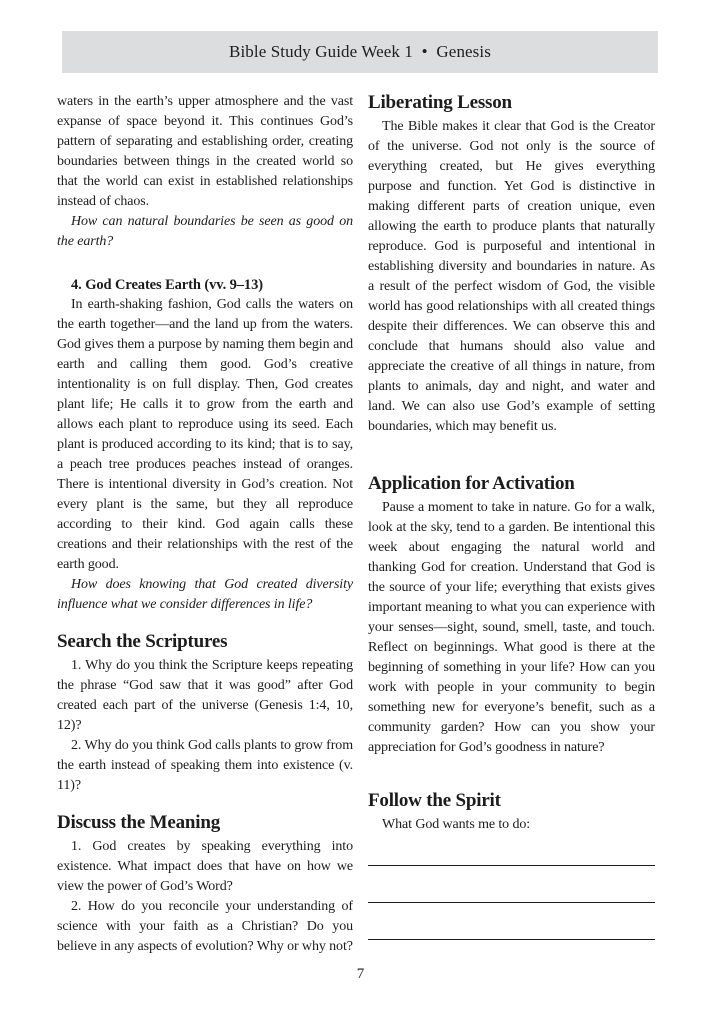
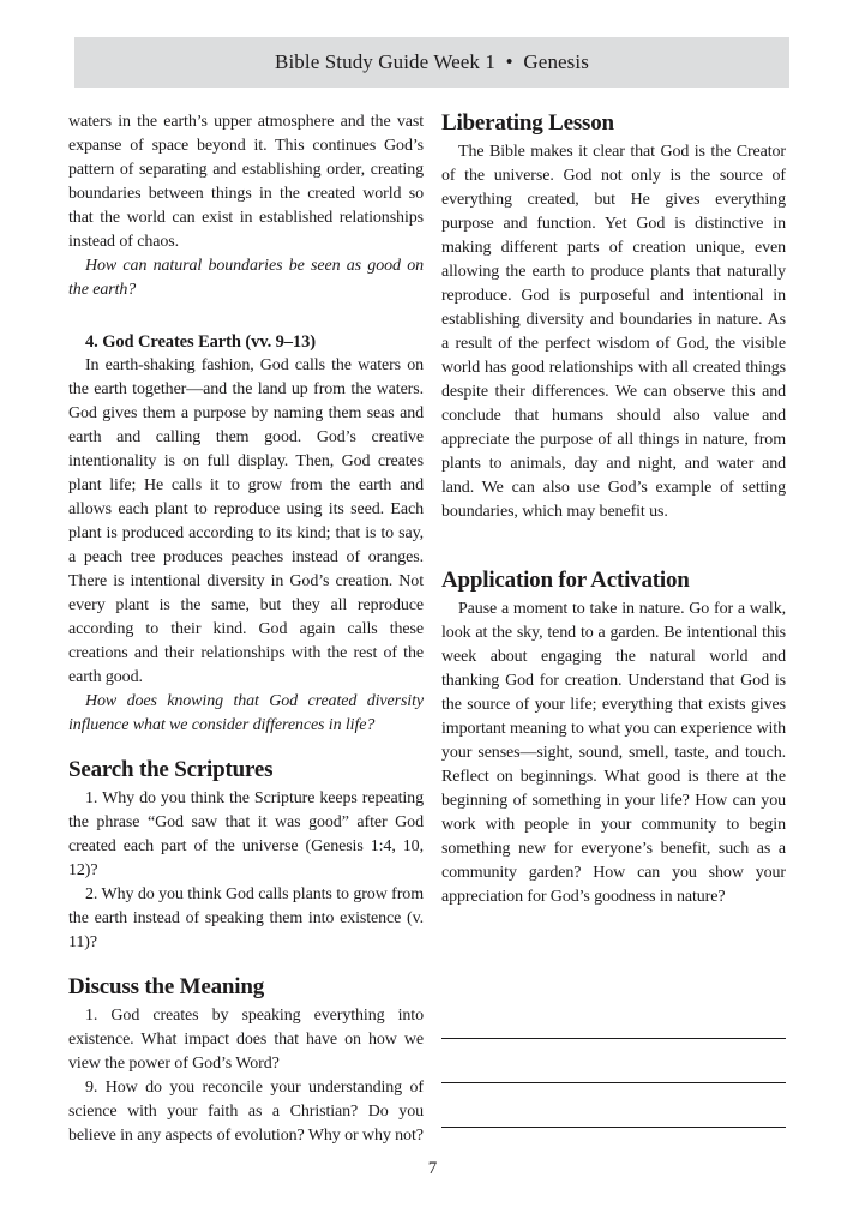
  Bible Study Guide Week 1 • Genesis
  waters in the earth’s upper atmosphere and the vast expanse of space beyond it. This continues God’s pattern of separating and establishing order, creating boundaries between things in the created world so that the world can exist in established relationships instead of chaos.
  How can natural boundaries be seen as good on the earth?
  4. God Creates Earth (vv. 9–13)
- In earth-shaking fashion, God calls the waters on the earth together—and the land up from the waters. God gives them a purpose by naming them begin and earth and calling them good. God’s creative intentionality is on full display. Then, God creates plant life; He calls it to grow from the earth and allows each plant to reproduce using its seed. Each plant is produced according to its kind; that is to say, a peach tree produces peaches instead of oranges. There is intentional diversity in God’s creation. Not every plant is the same, but they all reproduce according to their kind. God again calls these creations and their relationships with the rest of the earth good.
+ In earth-shaking fashion, God calls the waters on the earth together—and the land up from the waters. God gives them a purpose by naming them seas and earth and calling them good. God’s creative intentionality is on full display. Then, God creates plant life; He calls it to grow from the earth and allows each plant to reproduce using its seed. Each plant is produced according to its kind; that is to say, a peach tree produces peaches instead of oranges. There is intentional diversity in God’s creation. Not every plant is the same, but they all reproduce according to their kind. God again calls these creations and their relationships with the rest of the earth good.
  How does knowing that God created diversity influence what we consider differences in life?
  Search the Scriptures
  1. Why do you think the Scripture keeps repeating the phrase “God saw that it was good” after God created each part of the universe (Genesis 1:4, 10, 12)?
  2. Why do you think God calls plants to grow from the earth instead of speaking them into existence (v. 11)?
  Discuss the Meaning
  1. God creates by speaking everything into existence. What impact does that have on how we view the power of God’s Word?
- 2. How do you reconcile your understanding of science with your faith as a Christian? Do you believe in any aspects of evolution? Why or why not?
+ 9. How do you reconcile your understanding of science with your faith as a Christian? Do you believe in any aspects of evolution? Why or why not?
  Liberating Lesson
- The Bible makes it clear that God is the Creator of the universe. God not only is the source of everything created, but He gives everything purpose and function. Yet God is distinctive in making different parts of creation unique, even allowing the earth to produce plants that naturally reproduce. God is purposeful and intentional in establishing diversity and boundaries in nature. As a result of the perfect wisdom of God, the visible world has good relationships with all created things despite their differences. We can observe this and conclude that humans should also value and appreciate the creative of all things in nature, from plants to animals, day and night, and water and land. We can also use God’s example of setting boundaries, which may benefit us.
+ The Bible makes it clear that God is the Creator of the universe. God not only is the source of everything created, but He gives everything purpose and function. Yet God is distinctive in making different parts of creation unique, even allowing the earth to produce plants that naturally reproduce. God is purposeful and intentional in establishing diversity and boundaries in nature. As a result of the perfect wisdom of God, the visible world has good relationships with all created things despite their differences. We can observe this and conclude that humans should also value and appreciate the purpose of all things in nature, from plants to animals, day and night, and water and land. We can also use God’s example of setting boundaries, which may benefit us.
  Application for Activation
  Pause a moment to take in nature. Go for a walk, look at the sky, tend to a garden. Be intentional this week about engaging the natural world and thanking God for creation. Understand that God is the source of your life; everything that exists gives important meaning to what you can experience with your senses—sight, sound, smell, taste, and touch. Reflect on beginnings. What good is there at the beginning of something in your life? How can you work with people in your community to begin something new for everyone’s benefit, such as a community garden? How can you show your appreciation for God’s goodness in nature?
- Follow the Spirit
- What God wants me to do:
  7
